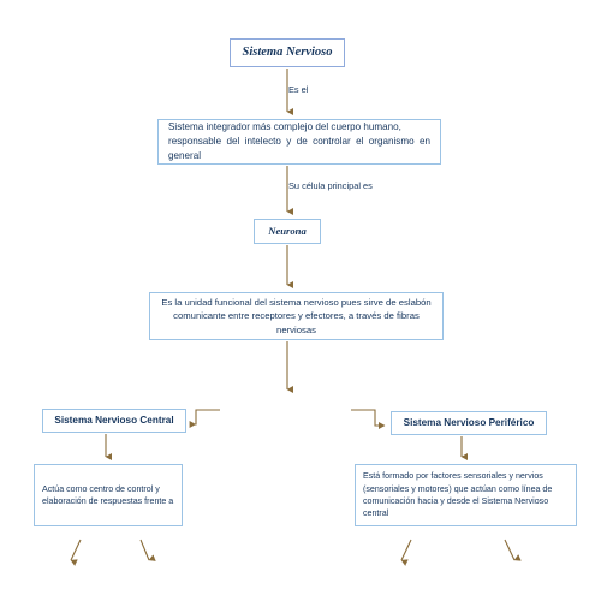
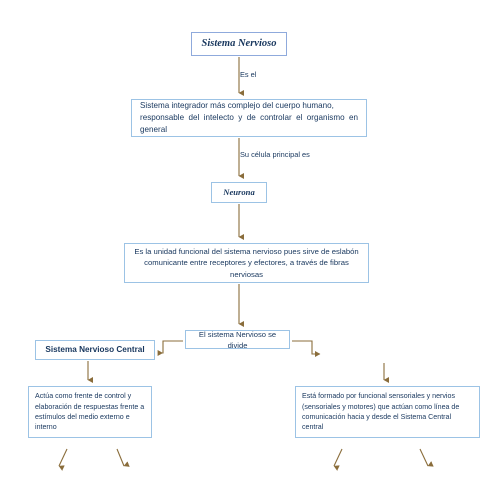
  Sistema Nervioso
  Sistema integrador más complejo del cuerpo humano,
  responsable del intelecto y de controlar el organismo en general
  Neurona
  Es la unidad funcional del sistema nervioso pues sirve de eslabón
  comunicante entre receptores y efectores, a través de fibras nerviosas
+ El sistema Nervioso se divide
  Sistema Nervioso Central
- Sistema Nervioso Periférico
- Actúa como centro de control y
+ Actúa como frente de control y
  elaboración de respuestas frente a
+ estímulos del medio externo e interno
- Está formado por factores sensoriales y nervios
+ Está formado por funcional sensoriales y nervios
  (sensoriales y motores) que actúan como línea de
- comunicación hacia y desde el Sistema Nervioso central
+ comunicación hacia y desde el Sistema Central central
  Es el
  Su célula principal es
